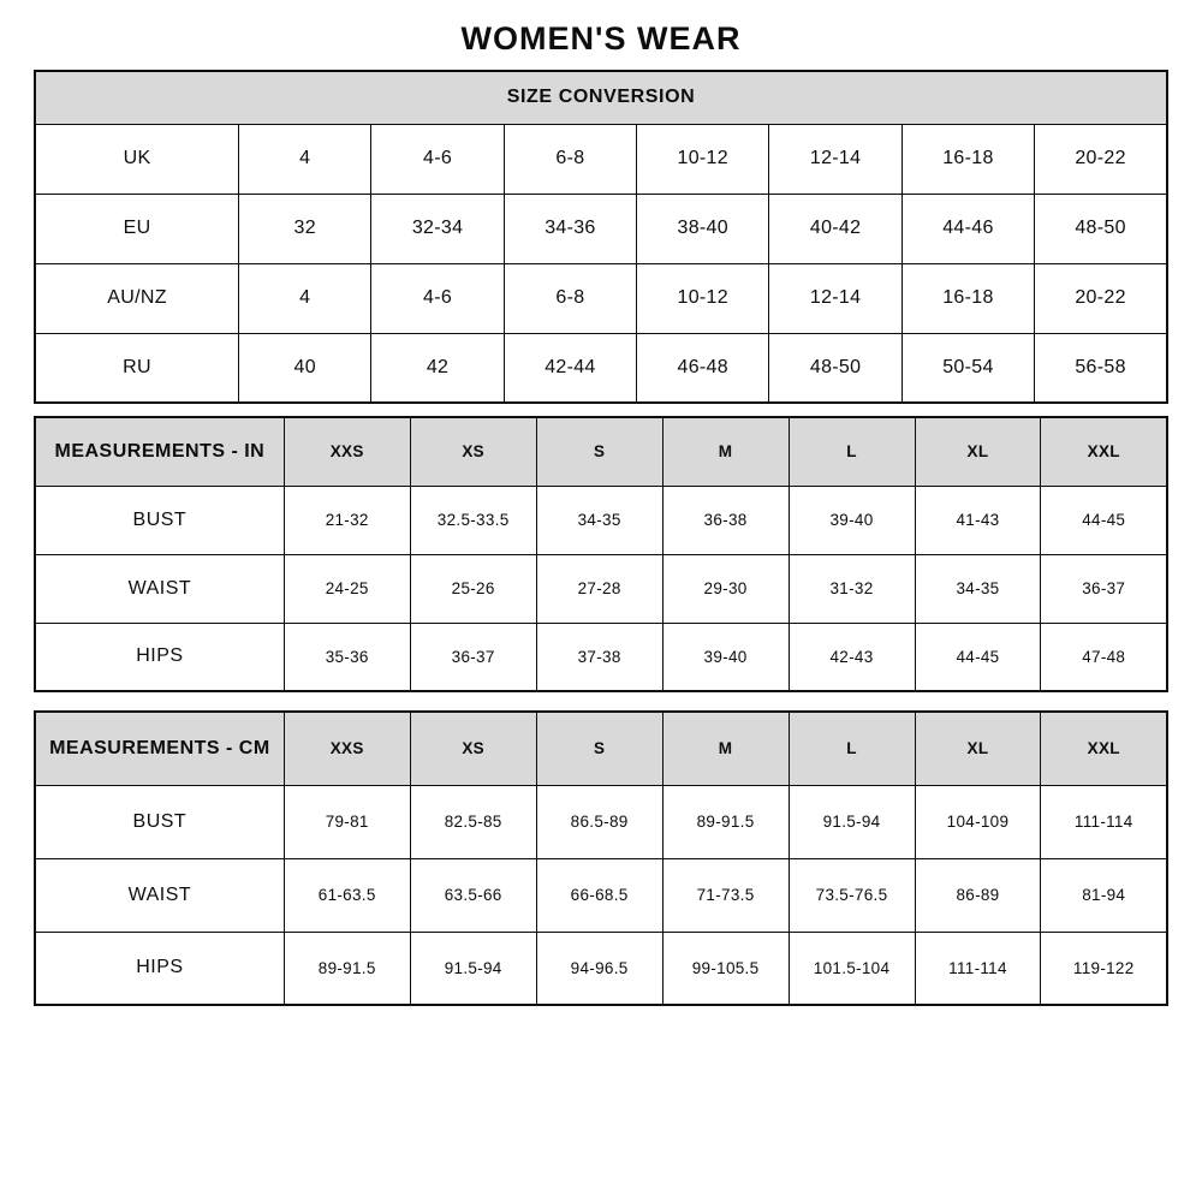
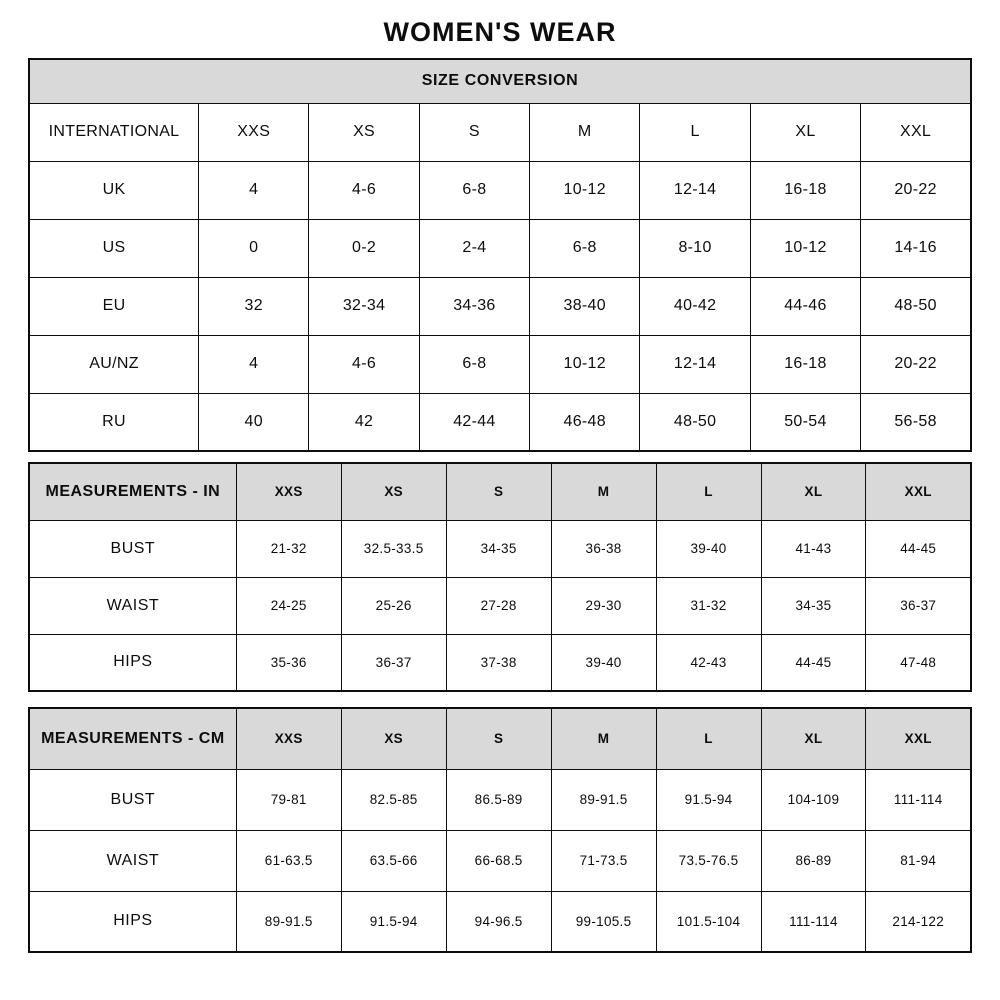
  WOMEN'S WEAR
  SIZE CONVERSION
+ INTERNATIONAL	XXS	XS	S	M	L	XL	XXL
  UK	4	4-6	6-8	10-12	12-14	16-18	20-22
+ US	0	0-2	2-4	6-8	8-10	10-12	14-16
  EU	32	32-34	34-36	38-40	40-42	44-46	48-50
  AU/NZ	4	4-6	6-8	10-12	12-14	16-18	20-22
  RU	40	42	42-44	46-48	48-50	50-54	56-58
  MEASUREMENTS - IN	XXS	XS	S	M	L	XL	XXL
  BUST	21-32	32.5-33.5	34-35	36-38	39-40	41-43	44-45
  WAIST	24-25	25-26	27-28	29-30	31-32	34-35	36-37
  HIPS	35-36	36-37	37-38	39-40	42-43	44-45	47-48
  MEASUREMENTS - CM	XXS	XS	S	M	L	XL	XXL
  BUST	79-81	82.5-85	86.5-89	89-91.5	91.5-94	104-109	111-114
  WAIST	61-63.5	63.5-66	66-68.5	71-73.5	73.5-76.5	86-89	81-94
- HIPS	89-91.5	91.5-94	94-96.5	99-105.5	101.5-104	111-114	119-122
+ HIPS	89-91.5	91.5-94	94-96.5	99-105.5	101.5-104	111-114	214-122
